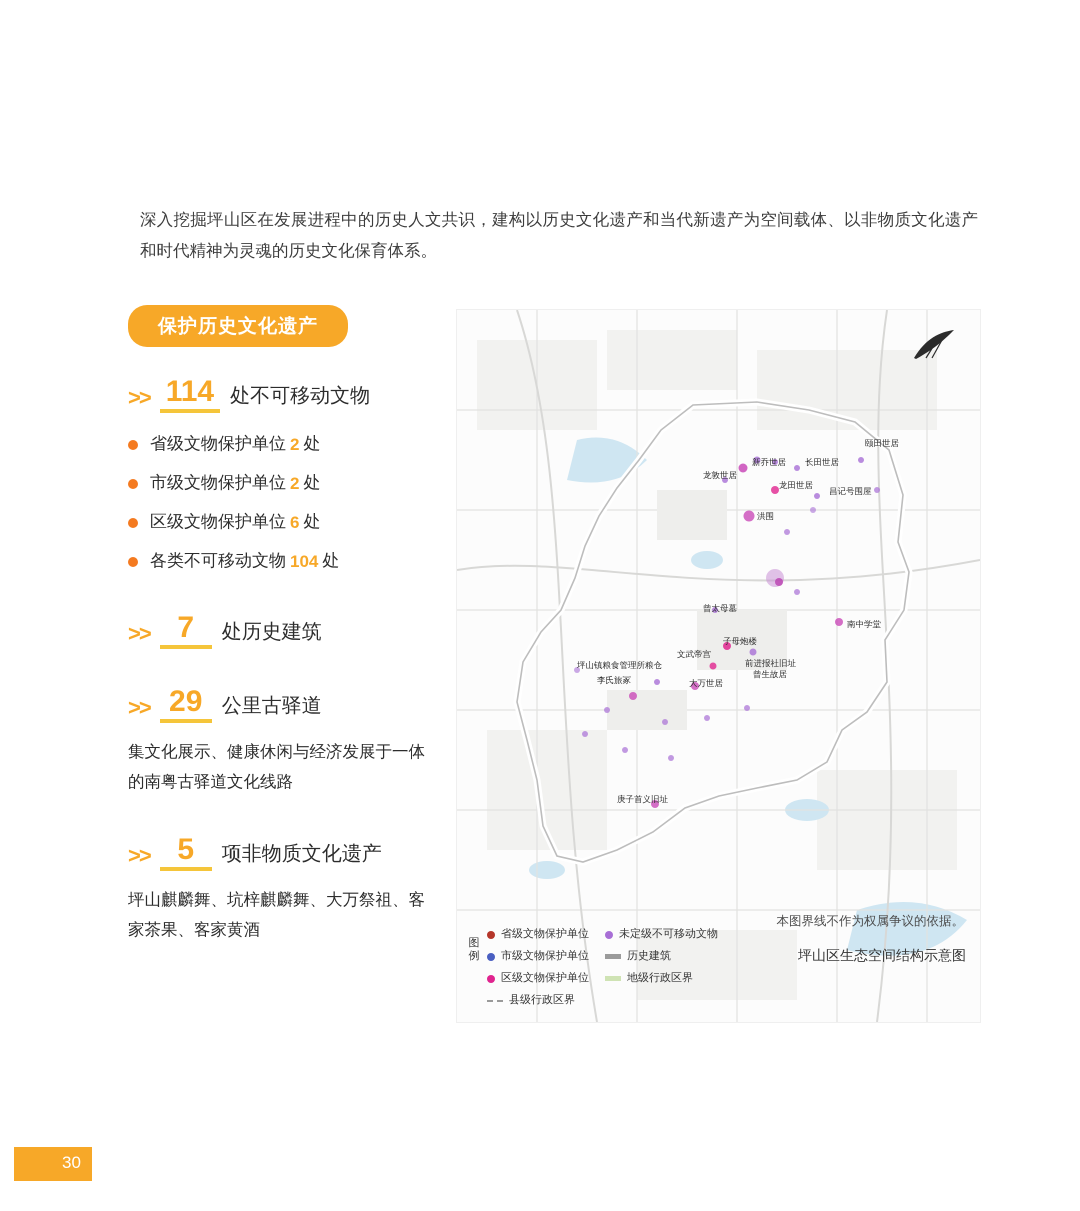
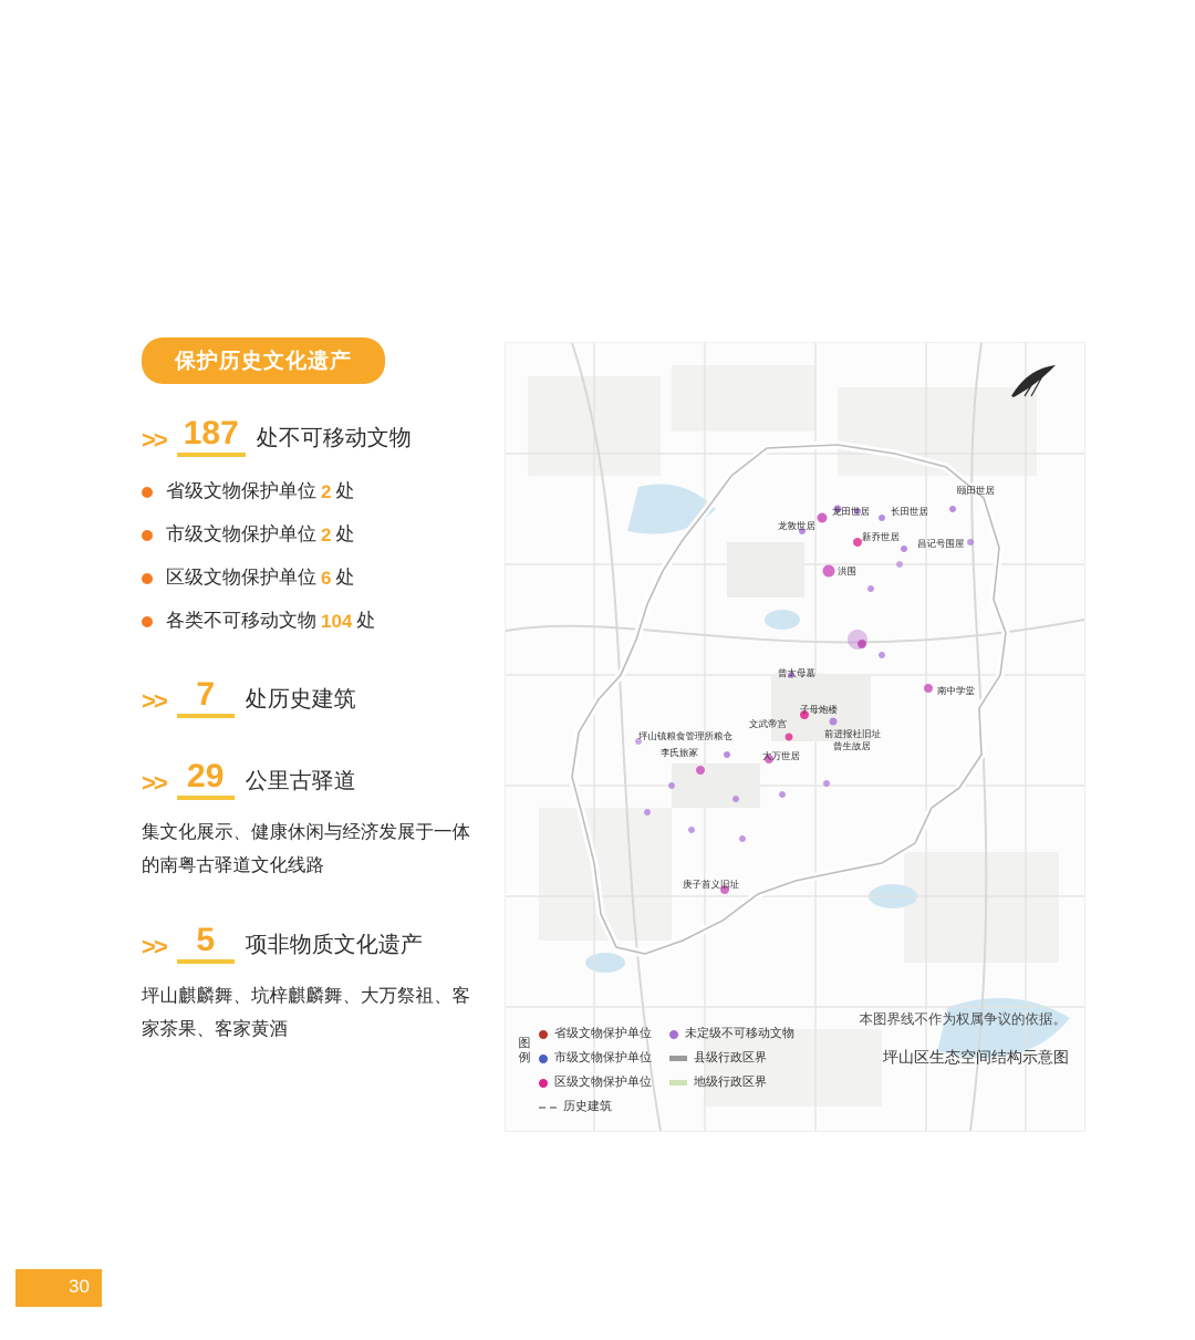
- 深入挖掘坪山区在发展进程中的历史人文共识，建构以历史文化遗产和当代新遗产为空间载体、以非物质文化遗产和时代精神为灵魂的历史文化保育体系。
  保护历史文化遗产
  >>
- 114
+ 187
  处不可移动文物
  省级文物保护单位
  2
  处
  市级文物保护单位
  2
  处
  区级文物保护单位
  6
  处
  各类不可移动文物
  104
  处
  >>
  7
  处历史建筑
  >>
  29
  公里古驿道
  集文化展示、健康休闲与经济发展于一体的南粤古驿道文化线路
  >>
  5
  项非物质文化遗产
  坪山麒麟舞、坑梓麒麟舞、大万祭祖、客家茶果、客家黄酒
- 新乔世居
+ 龙田世居
  长田世居
  颐田世居
  龙敦世居
- 龙田世居
+ 新乔世居
  昌记号围屋
  洪围
  曾太母墓
  南中学堂
  子母炮楼
  文武帝宫
  坪山镇粮食管理所粮仓
  前进报社旧址
  曾生故居
  李氏旅冢
  大万世居
  庚子首义旧址
  本图界线不作为权属争议的依据。
  图例
  省级文物保护单位
  市级文物保护单位
  区级文物保护单位
- 县级行政区界
+ 历史建筑
  未定级不可移动文物
- 历史建筑
+ 县级行政区界
  地级行政区界
  坪山区生态空间结构示意图
  30
